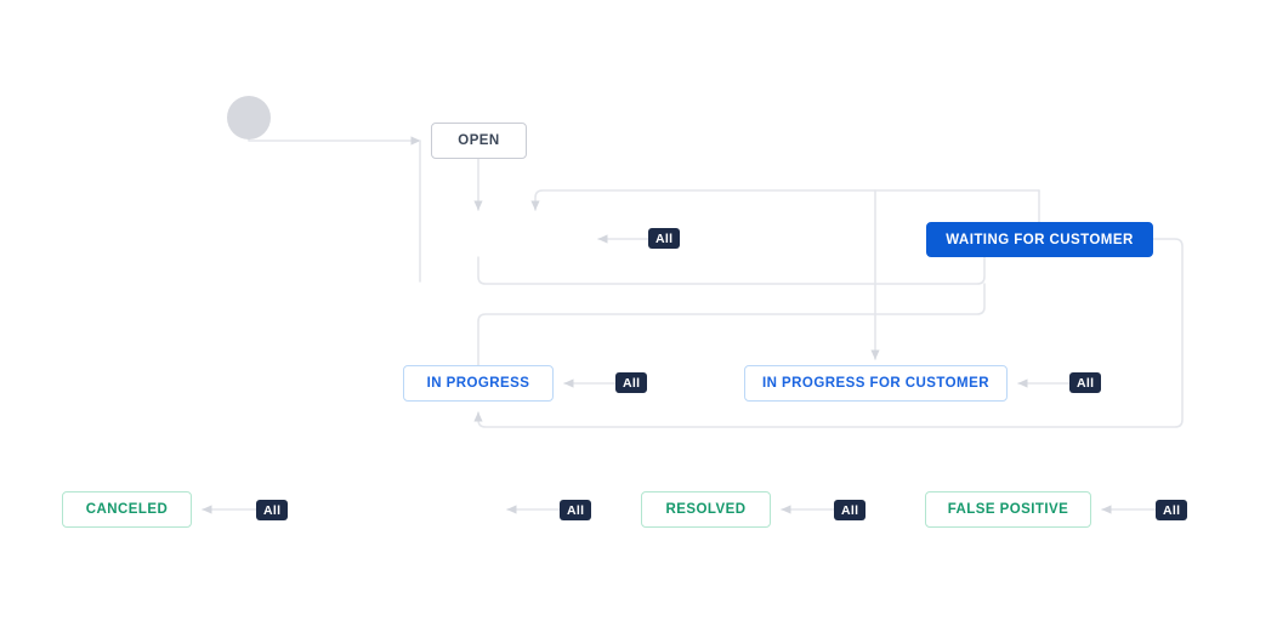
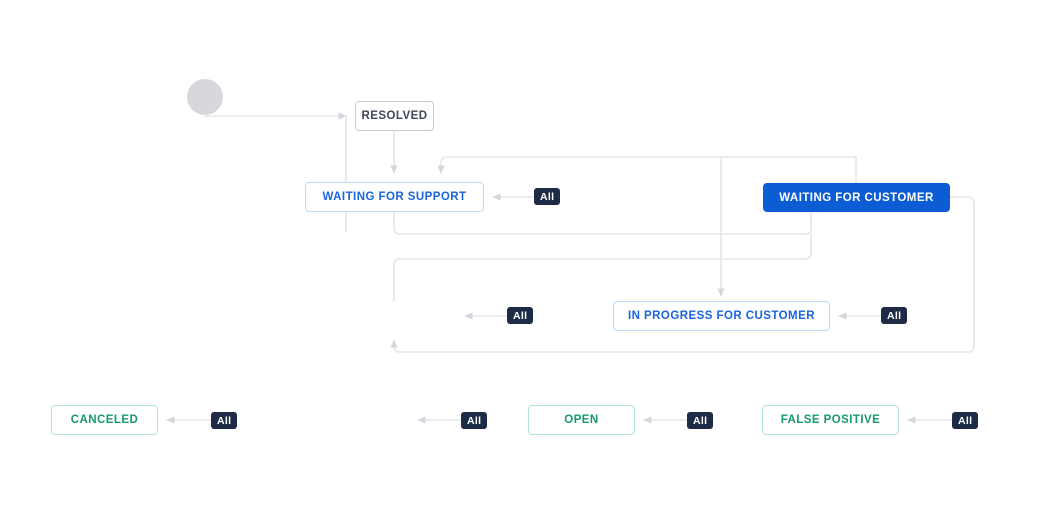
- OPEN
+ RESOLVED
+ WAITING FOR SUPPORT
  WAITING FOR CUSTOMER
- IN PROGRESS
  IN PROGRESS FOR CUSTOMER
  CANCELED
- RESOLVED
+ OPEN
  FALSE POSITIVE
  All
  All
  All
  All
  All
  All
  All
